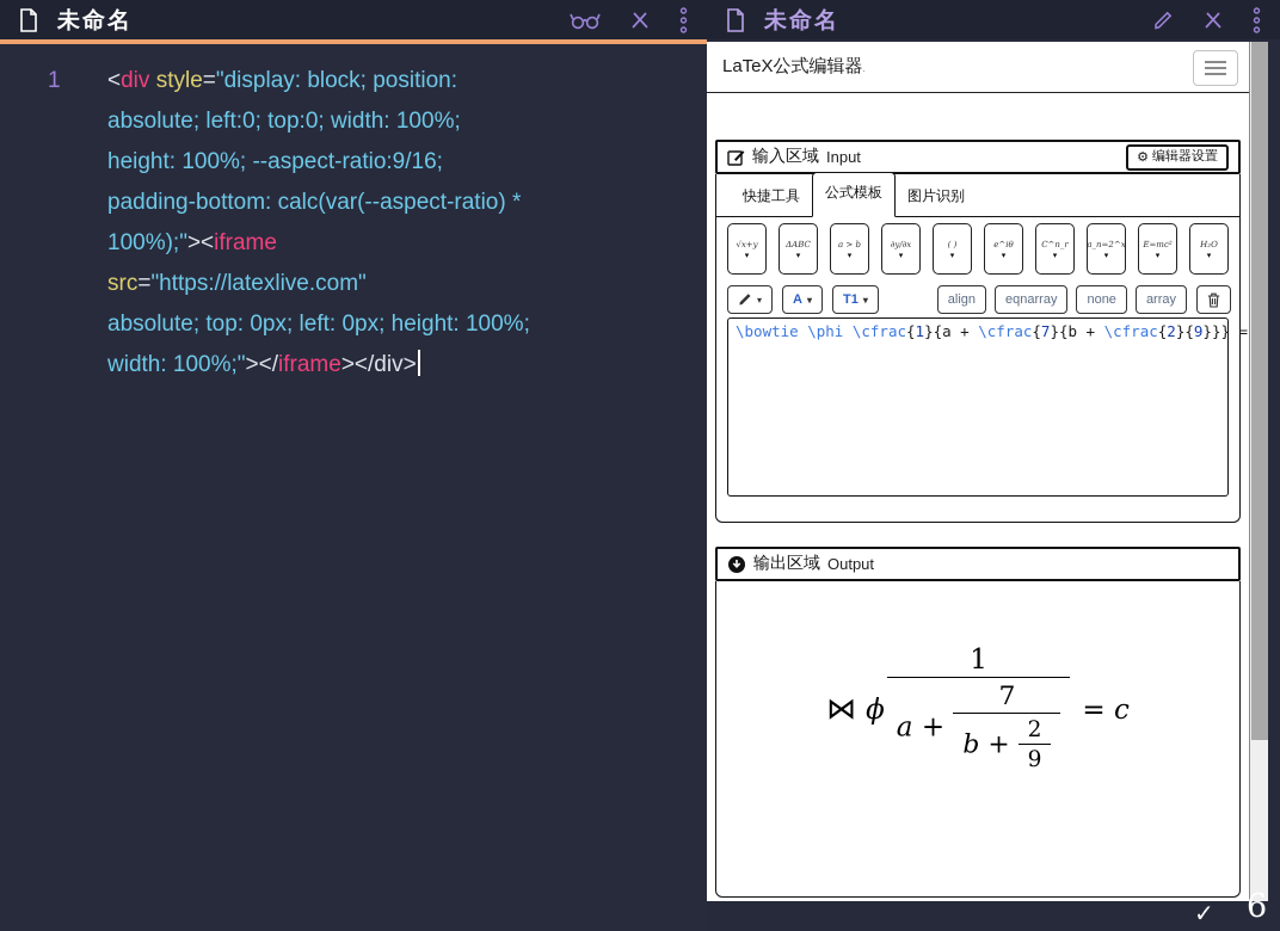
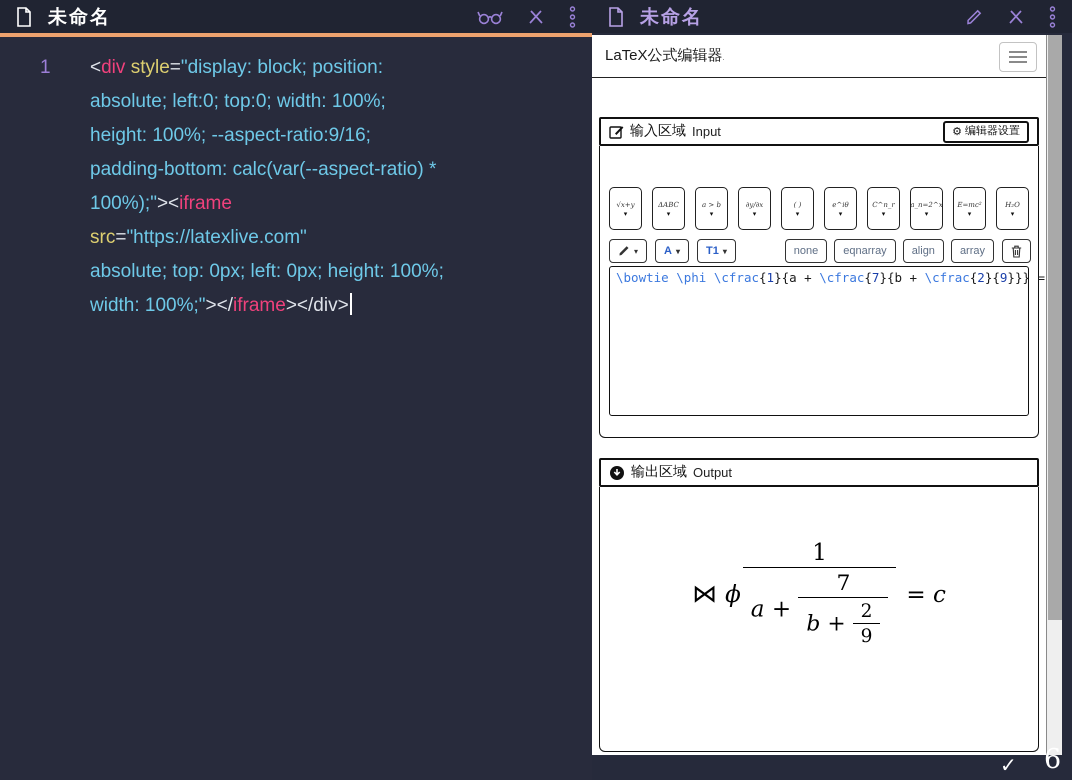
  未命名
  未命名
  1
  <div style="display: block; position:
  absolute; left:0; top:0; width: 100%;
  height: 100%; --aspect-ratio:9/16;
  padding-bottom: calc(var(--aspect-ratio) *
  100%);"><iframe
  src="https://latexlive.com"
  absolute; top: 0px; left: 0px; height: 100%;
  width: 100%;"></iframe></div>
  LaTeX公式编辑器.
  输入区域
  Input
  ⚙
  编辑器设置
- 快捷工具
- 公式模板
- 图片识别
  √x+y
  ΔABC
  a > b
  ∂y/∂x
  ( )
  e^iθ
  C^n_r
  a_n=2^x
  E=mc²
  H₂O
  ▾
  A
  ▾
  T1
  ▾
- align
+ none
  eqnarray
- none
+ align
  array
  \bowtie \phi \cfrac{1}{a + \cfrac{7}{b + \cfrac{2}{9}}} =
  输出区域
  Output
  ⋈ ϕ
  1
  a +
  7
  b +
  2
  9
  = c
  ✓
  6
